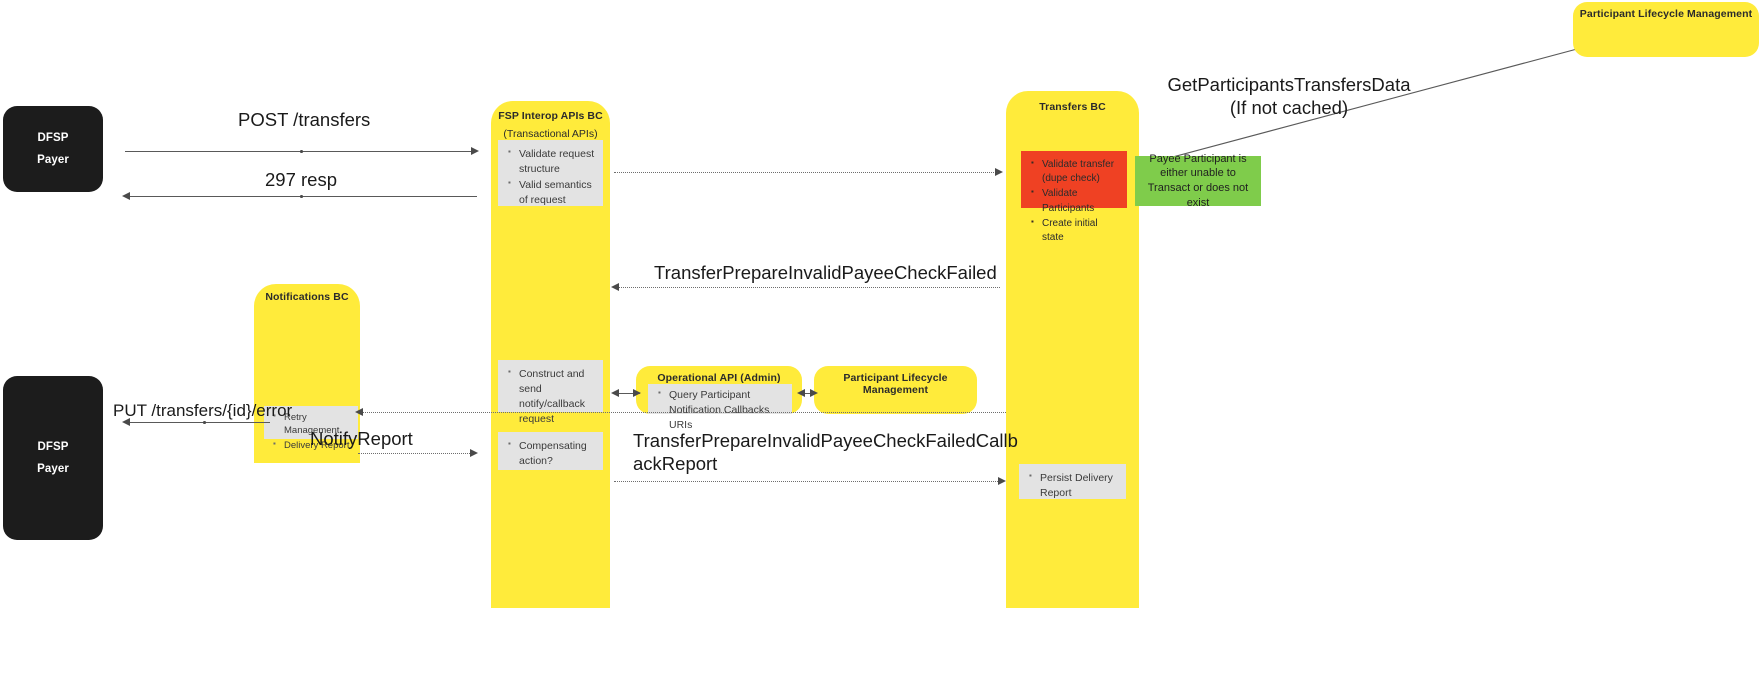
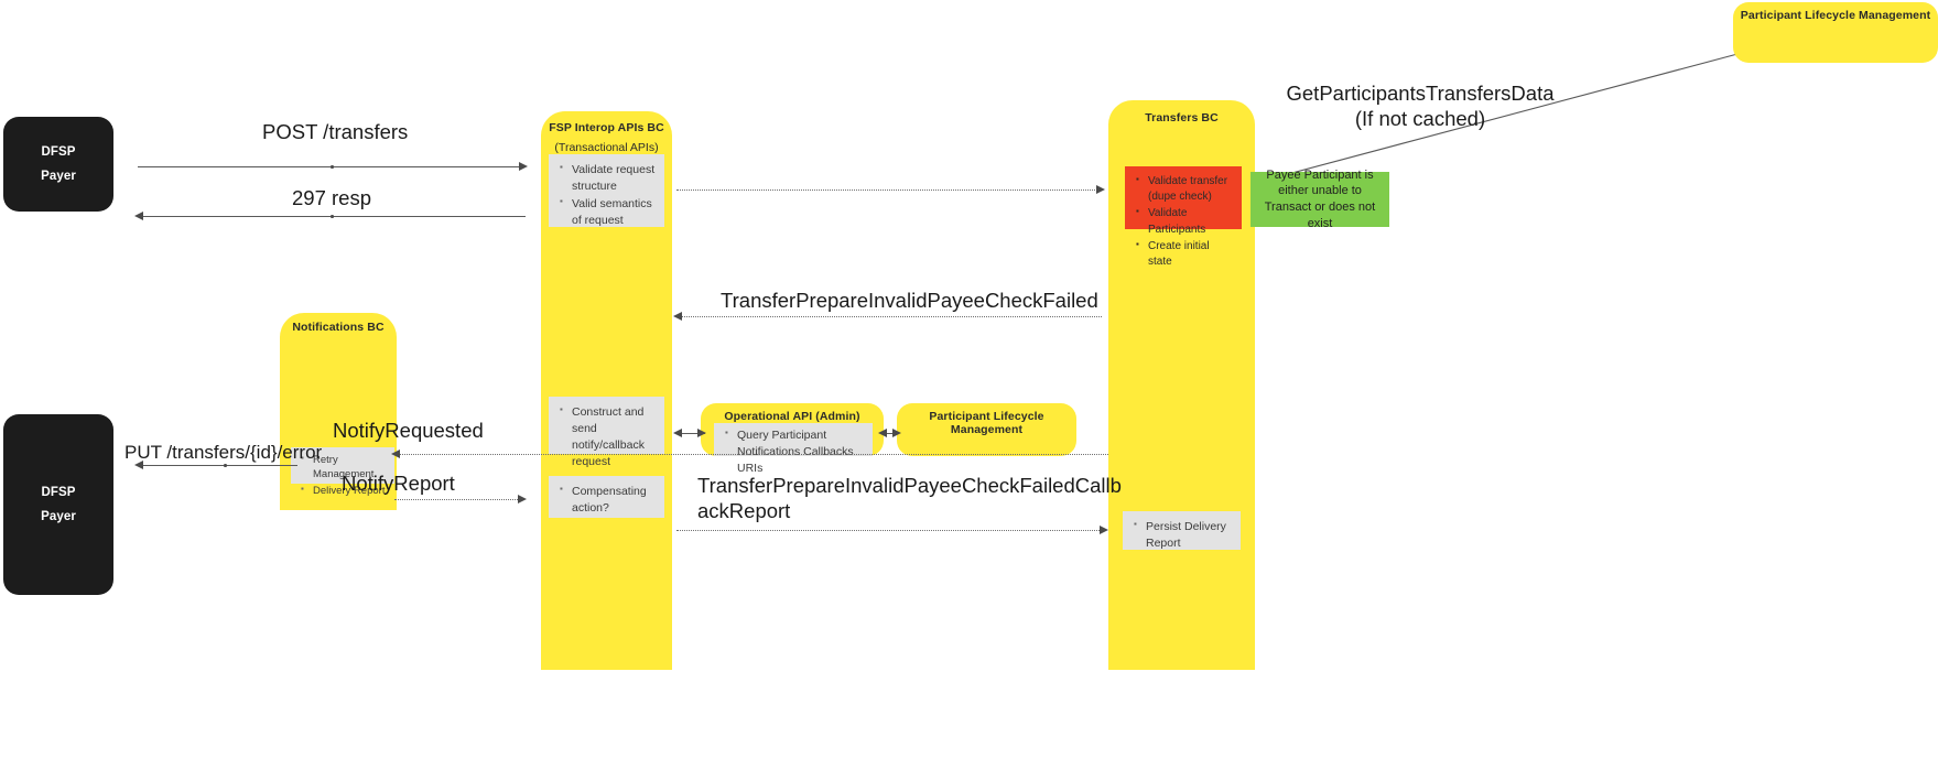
  Participant Lifecycle Management
  GetParticipantsTransfersData
  (If not cached)
  DFSP
  Payer
  DFSP
  Payer
  FSP Interop APIs BC
  (Transactional APIs)
  Validate request structure
  Valid semantics of request
  Construct and send notify/callback request
  Compensating action?
  Transfers BC
  Validate transfer (dupe check)
  Validate Participants
  Create initial state
  Persist Delivery Report
  Payee Participant is either unable to Transact or does not exist
  Notifications BC
  Retry Management
  Delivery Report
  Operational API (Admin)
- Query Participant Notification Callbacks URIs
+ Query Participant Notifications Callbacks URIs
  Participant Lifecycle Management
  POST /transfers
  297 resp
  TransferPrepareInvalidPayeeCheckFailed
+ NotifyRequested
  NotifyReport
  PUT /transfers/{id}/error
  TransferPrepareInvalidPayeeCheckFailedCallb
  ackReport
